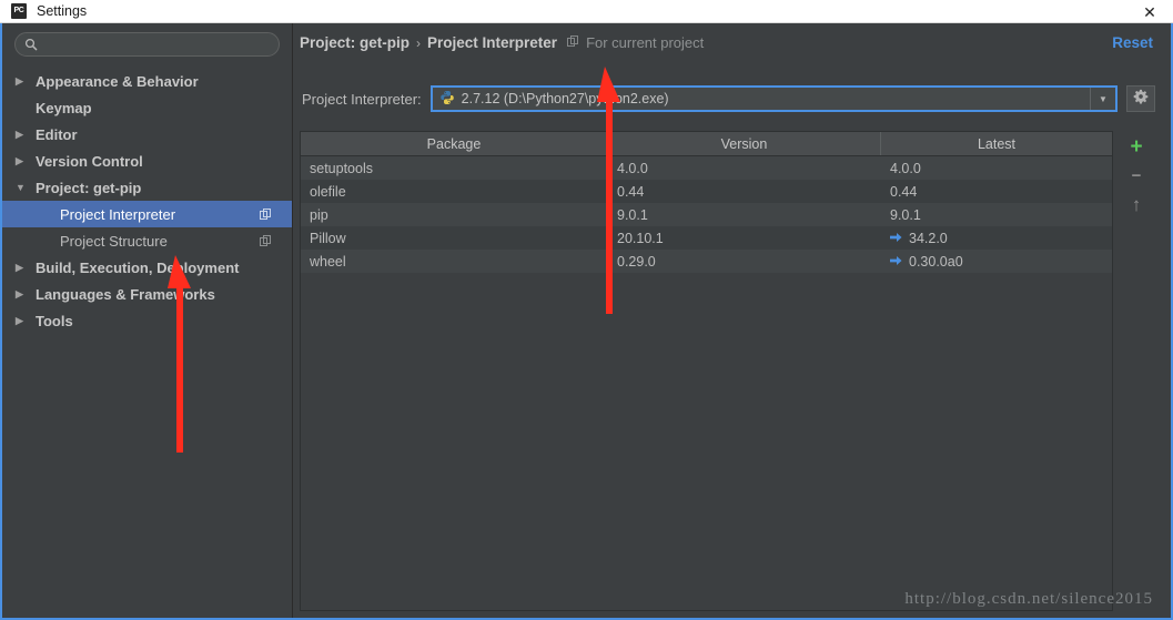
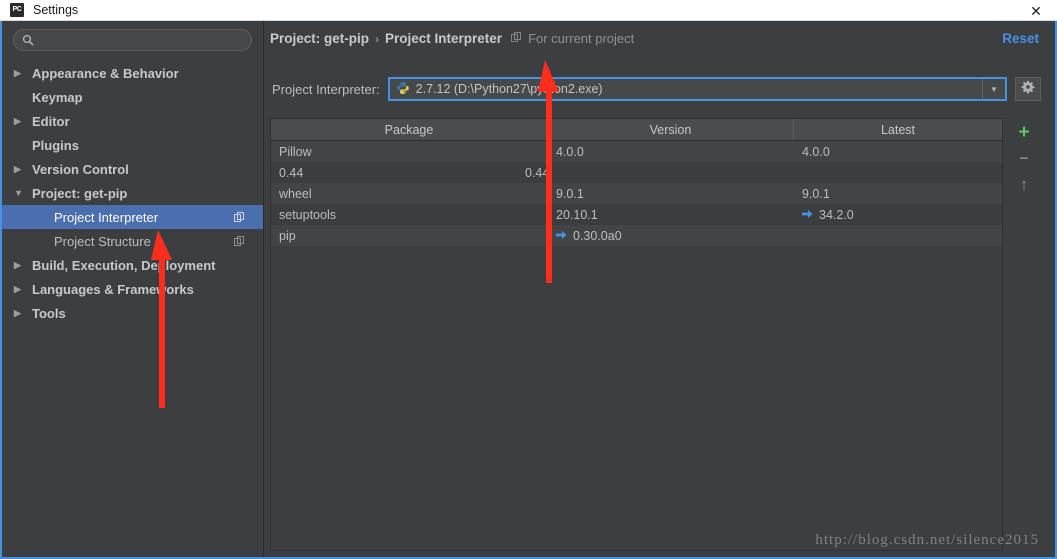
  Settings
  ✕
  ▶
  Appearance & Behavior
  Keymap
  ▶
  Editor
+ Plugins
  ▶
  Version Control
  ▼
  Project: get-pip
  Project Interpreter
  Project Structure
  ▶
  Build, Execution, Deloyment
  ▶
  Languages & Frameorks
  ▶
  Tools
  Project: get-pip
  ›
  Project Interpreter
  For current project
  Reset
  Project Interpreter:
  2.7.12 (D:\Python27\pn2.exe)
  ▼
  Package
  Version
  Latest
- setuptools
+ Pillow
  4.0.0
  4.0.0
- olefile
  0.44
  0.44
- pip
+ wheel
  9.0.1
  9.0.1
- Pillow
+ setuptools
  20.10.1
  34.2.0
- wheel
+ pip
- 0.29.0
  0.30.0a0
  +
  −
  ↑
  http://blog.csdn.net/silence2015
